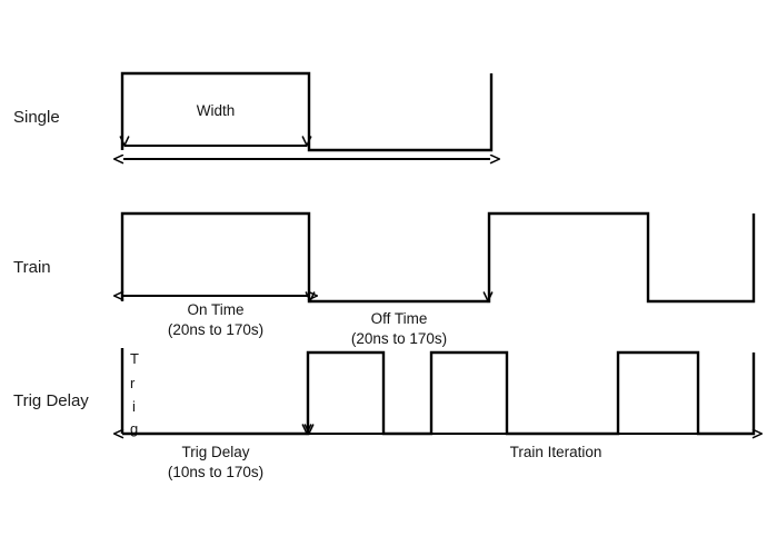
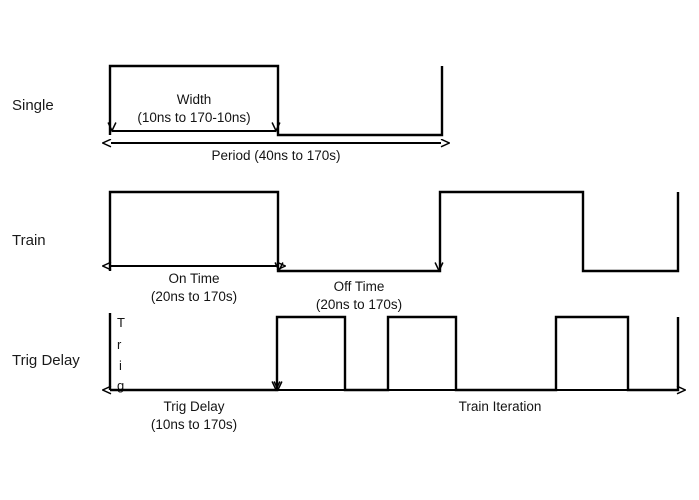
  Single
  Width
+ (10ns to 170-10ns)
+ Period (40ns to 170s)
  Train
  On Time
  (20ns to 170s)
  Off Time
  (20ns to 170s)
  Trig Delay
  T
  r
  i
  g
  Trig Delay
  (10ns to 170s)
  Train Iteration
